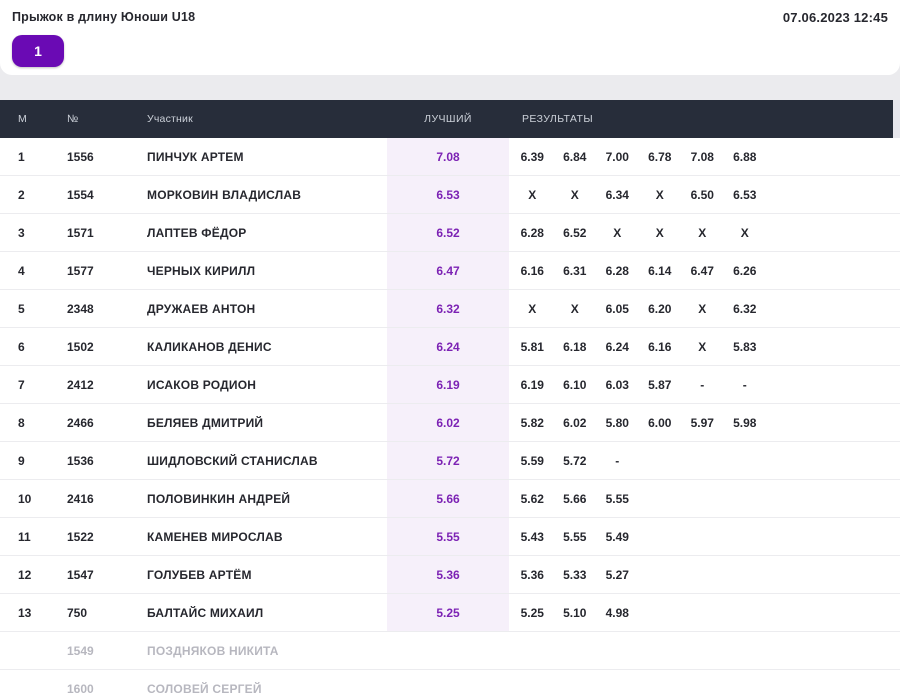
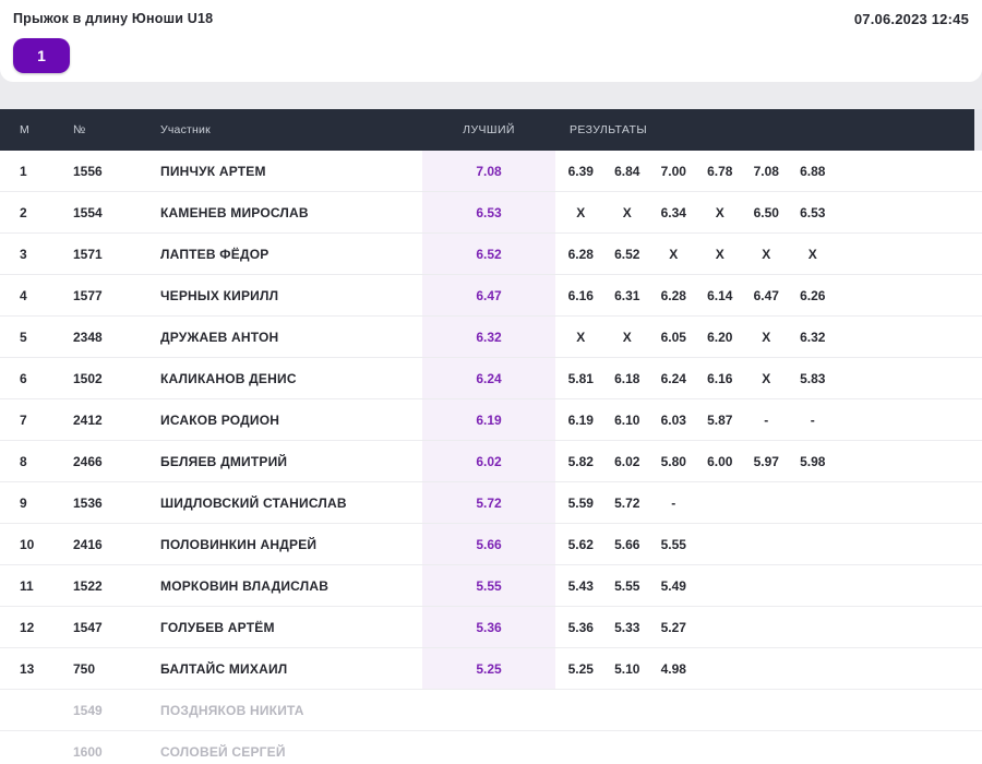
  Прыжок в длину Юноши U18
  07.06.2023 12:45
  1
  М
  №
  Участник
  ЛУЧШИЙ
  РЕЗУЛЬТАТЫ
  1
  1556
  ПИНЧУК АРТЕМ
  7.08
  6.39
  6.84
  7.00
  6.78
  7.08
  6.88
  2
  1554
- МОРКОВИН ВЛАДИСЛАВ
+ КАМЕНЕВ МИРОСЛАВ
  6.53
  X
  X
  6.34
  X
  6.50
  6.53
  3
  1571
  ЛАПТЕВ ФЁДОР
  6.52
  6.28
  6.52
  X
  X
  X
  X
  4
  1577
  ЧЕРНЫХ КИРИЛЛ
  6.47
  6.16
  6.31
  6.28
  6.14
  6.47
  6.26
  5
  2348
  ДРУЖАЕВ АНТОН
  6.32
  X
  X
  6.05
  6.20
  X
  6.32
  6
  1502
  КАЛИКАНОВ ДЕНИС
  6.24
  5.81
  6.18
  6.24
  6.16
  X
  5.83
  7
  2412
  ИСАКОВ РОДИОН
  6.19
  6.19
  6.10
  6.03
  5.87
  -
  -
  8
  2466
  БЕЛЯЕВ ДМИТРИЙ
  6.02
  5.82
  6.02
  5.80
  6.00
  5.97
  5.98
  9
  1536
  ШИДЛОВСКИЙ СТАНИСЛАВ
  5.72
  5.59
  5.72
  -
  10
  2416
  ПОЛОВИНКИН АНДРЕЙ
  5.66
  5.62
  5.66
  5.55
  11
  1522
- КАМЕНЕВ МИРОСЛАВ
+ МОРКОВИН ВЛАДИСЛАВ
  5.55
  5.43
  5.55
  5.49
  12
  1547
  ГОЛУБЕВ АРТЁМ
  5.36
  5.36
  5.33
  5.27
  13
  750
  БАЛТАЙС МИХАИЛ
  5.25
  5.25
  5.10
  4.98
  1549
  ПОЗДНЯКОВ НИКИТА
  1600
  СОЛОВЕЙ СЕРГЕЙ
